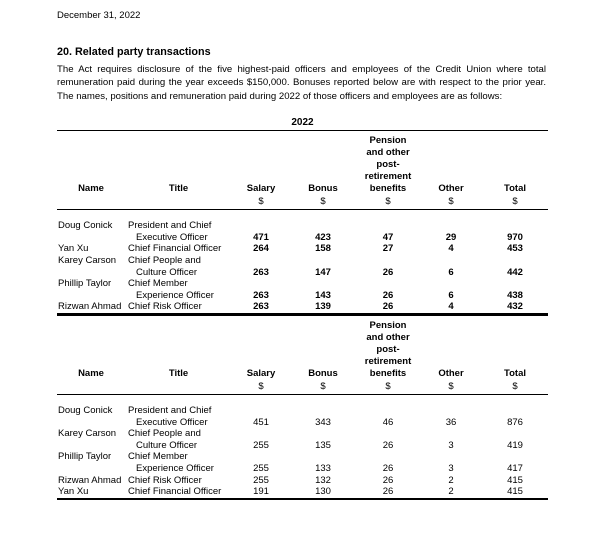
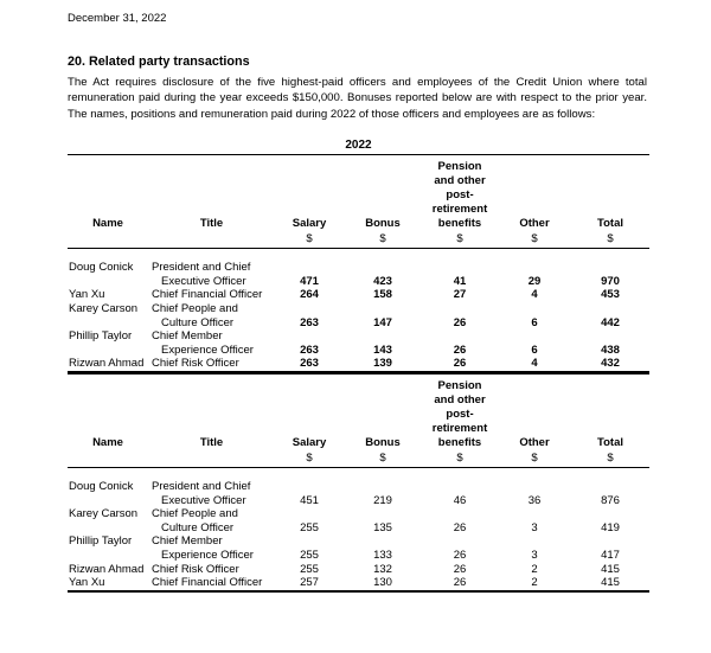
  December 31, 2022
  20. Related party transactions
  The Act requires disclosure of the five highest-paid officers and employees of the Credit Union where total
  remuneration paid during the year exceeds $150,000. Bonuses reported below are with respect to the prior year.
  The names, positions and remuneration paid during 2022 of those officers and employees are as follows:
  2022
  Name	Title	Salary	Bonus	Pension and other post- retirement benefits	Other	Total
  		$	$	$	$	$
  Doug Conick	President and Chief
- 	Executive Officer	471	423	47	29	970
+ 	Executive Officer	471	423	41	29	970
  Yan Xu	Chief Financial Officer	264	158	27	4	453
  Karey Carson	Chief People and
  	Culture Officer	263	147	26	6	442
  Phillip Taylor	Chief Member
  	Experience Officer	263	143	26	6	438
  Rizwan Ahmad	Chief Risk Officer	263	139	26	4	432
  Name	Title	Salary	Bonus	Pension and other post- retirement benefits	Other	Total
  		$	$	$	$	$
  Doug Conick	President and Chief
- 	Executive Officer	451	343	46	36	876
+ 	Executive Officer	451	219	46	36	876
  Karey Carson	Chief People and
  	Culture Officer	255	135	26	3	419
  Phillip Taylor	Chief Member
  	Experience Officer	255	133	26	3	417
  Rizwan Ahmad	Chief Risk Officer	255	132	26	2	415
- Yan Xu	Chief Financial Officer	191	130	26	2	415
+ Yan Xu	Chief Financial Officer	257	130	26	2	415
